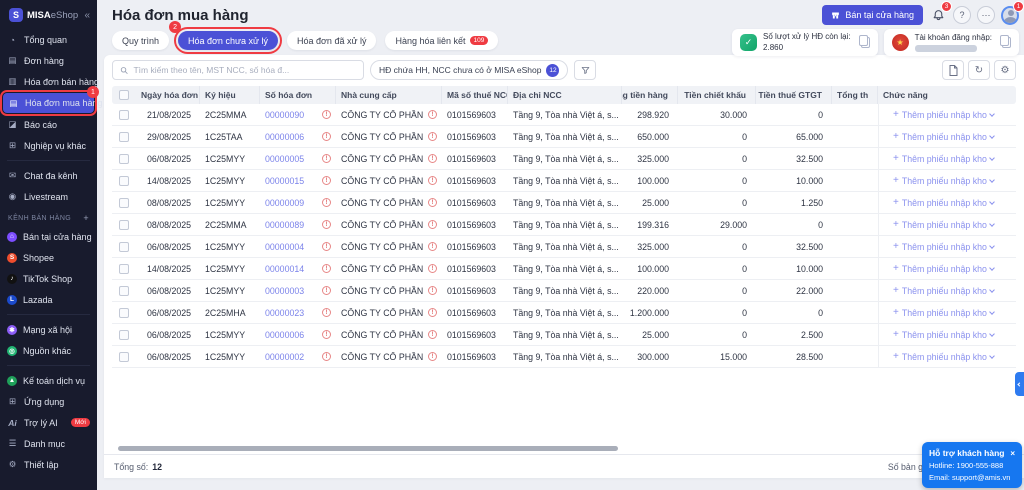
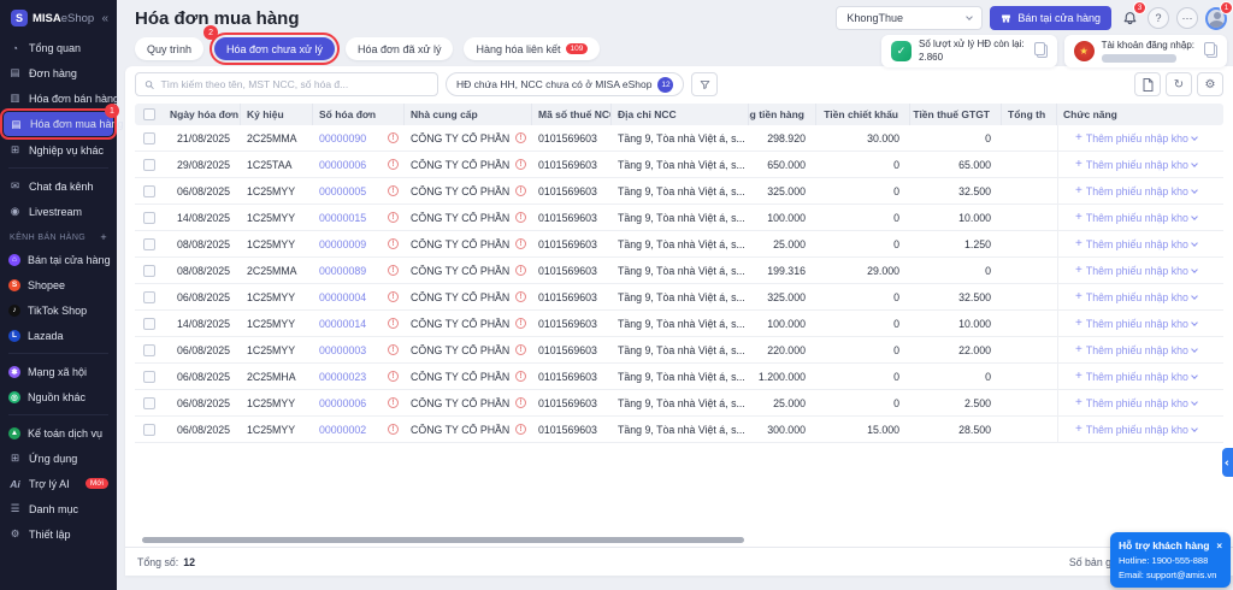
  S
  MISAeShop
  «
  ◔
  Tổng quan
  ▤
  Đơn hàng
  ▥
  Hóa đơn bán hàng
  ▤
  Hóa đơn mua hàng
- ◪
- Báo cáo
  ⊞
  Nghiệp vụ khác
  ✉
  Chat đa kênh
  ◉
  Livestream
  +
  Bán tại cửa hàng
  Shopee
  TikTok Shop
  Lazada
  Mạng xã hội
  Nguồn khác
  Kế toán dịch vụ
  ⊞
  Ứng dụng
  Ai
  Trợ lý AI
  ☰
  Danh mục
  ⚙
  Thiết lập
  Hóa đơn mua hàng
+ KhongThue
  Bán tại cửa hàng
  ?
  ⋯
  ✓
  Số lượt xử lý HĐ còn lại:
  2.860
  ★
  Tài khoản đăng nhập:
  Quy trình
  Hóa đơn chưa xử lý
  Hóa đơn đã xử lý
  Hàng hóa liên kết
  Tìm kiếm theo tên, MST NCC, số hóa đ...
  HĐ chứa HH, NCC chưa có ở MISA eShop
  ↻
  ⚙
  Ngày hóa đơn
  Ký hiệu
  Số hóa đơn
  Nhà cung cấp
  Mã số thuế NC
  Địa chỉ NCC
  g tiền hàng
  Tiền chiết khấu
  Tiền thuế GTGT
  Tổng th
  Chức năng
  21/08/2025
  2C25MMA
  00000090
  CÔNG TY CỔ PHẦN
  0101569603
  Tầng 9, Tòa nhà Việt á, s...
  298.920
  30.000
  0
  +
  Thêm phiếu nhập kho
  29/08/2025
  1C25TAA
  00000006
  CÔNG TY CỔ PHẦN
  0101569603
  Tầng 9, Tòa nhà Việt á, s...
  650.000
  0
  65.000
  +
  Thêm phiếu nhập kho
  06/08/2025
  1C25MYY
  00000005
  CÔNG TY CỔ PHẦN
  0101569603
  Tầng 9, Tòa nhà Việt á, s...
  325.000
  0
  32.500
  +
  Thêm phiếu nhập kho
  14/08/2025
  1C25MYY
  00000015
  CÔNG TY CỔ PHẦN
  0101569603
  Tầng 9, Tòa nhà Việt á, s...
  100.000
  0
  10.000
  +
  Thêm phiếu nhập kho
  08/08/2025
  1C25MYY
  00000009
  CÔNG TY CỔ PHẦN
  0101569603
  Tầng 9, Tòa nhà Việt á, s...
  25.000
  0
  1.250
  +
  Thêm phiếu nhập kho
  08/08/2025
  2C25MMA
  00000089
  CÔNG TY CỔ PHẦN
  0101569603
  Tầng 9, Tòa nhà Việt á, s...
  199.316
  29.000
  0
  +
  Thêm phiếu nhập kho
  06/08/2025
  1C25MYY
  00000004
  CÔNG TY CỔ PHẦN
  0101569603
  Tầng 9, Tòa nhà Việt á, s...
  325.000
  0
  32.500
  +
  Thêm phiếu nhập kho
  14/08/2025
  1C25MYY
  00000014
  CÔNG TY CỔ PHẦN
  0101569603
  Tầng 9, Tòa nhà Việt á, s...
  100.000
  0
  10.000
  +
  Thêm phiếu nhập kho
  06/08/2025
  1C25MYY
  00000003
  CÔNG TY CỔ PHẦN
  0101569603
  Tầng 9, Tòa nhà Việt á, s...
  220.000
  0
  22.000
  +
  Thêm phiếu nhập kho
  06/08/2025
  2C25MHA
  00000023
  CÔNG TY CỔ PHẦN
  0101569603
  Tầng 9, Tòa nhà Việt á, s...
  1.200.000
  0
  0
  +
  Thêm phiếu nhập kho
  06/08/2025
  1C25MYY
  00000006
  CÔNG TY CỔ PHẦN
  0101569603
  Tầng 9, Tòa nhà Việt á, s...
  25.000
  0
  2.500
  +
  Thêm phiếu nhập kho
  06/08/2025
  1C25MYY
  00000002
  CÔNG TY CỔ PHẦN
  0101569603
  Tầng 9, Tòa nhà Việt á, s...
  300.000
  15.000
  28.500
  +
  Thêm phiếu nhập kho
  Tổng số:
  12
  Hỗ trợ khách hàng
  ×
  Hotline: 1900-555-888
  Email: support@amis.vn
